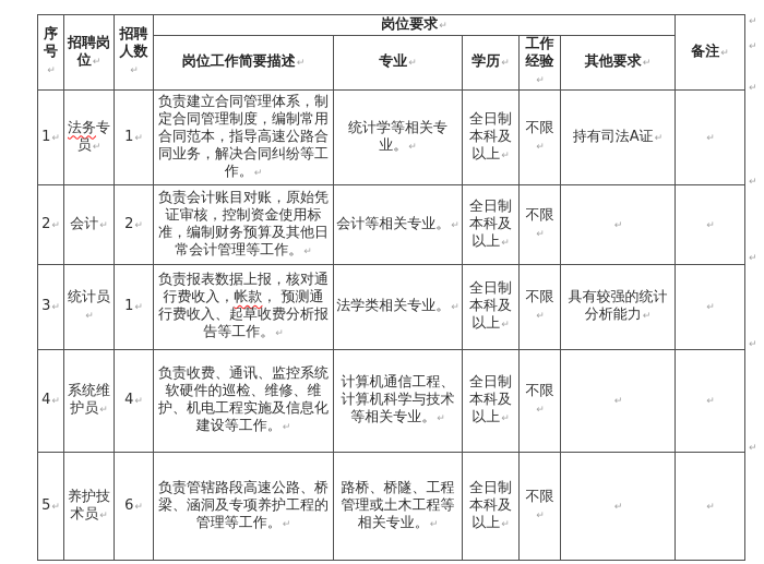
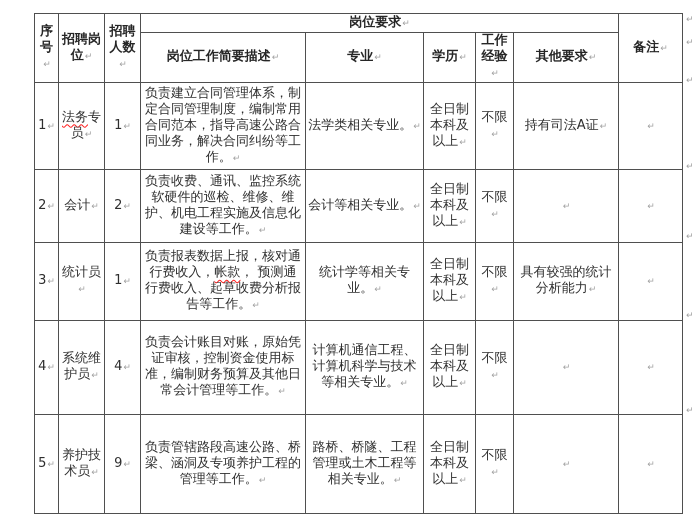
  序号↵	招聘岗位↵	招聘人数↵	岗位要求↵	备注↵
  岗位工作简要描述↵	专业↵	学历↵	工作经验↵	其他要求↵
- 1↵	法务专员↵	1↵	负责建立合同管理体系，制定合同管理制度，编制常用合同范本，指导高速公路合同业务，解决合同纠纷等工作。↵	统计学等相关专业。↵	全日制本科及以上↵	不限↵	持有司法A证↵	↵
+ 1↵	法务专员↵	1↵	负责建立合同管理体系，制定合同管理制度，编制常用合同范本，指导高速公路合同业务，解决合同纠纷等工作。↵	法学类相关专业。↵	全日制本科及以上↵	不限↵	持有司法A证↵	↵
- 2↵	会计↵	2↵	负责会计账目对账，原始凭证审核，控制资金使用标准，编制财务预算及其他日常会计管理等工作。↵	会计等相关专业。↵	全日制本科及以上↵	不限↵	↵	↵
+ 2↵	会计↵	2↵	负责收费、通讯、监控系统软硬件的巡检、维修、维护、机电工程实施及信息化建设等工作。↵	会计等相关专业。↵	全日制本科及以上↵	不限↵	↵	↵
- 3↵	统计员↵	1↵	负责报表数据上报，核对通行费收入，帐款， 预测通行费收入、起草收费分析报告等工作。↵	法学类相关专业。↵	全日制本科及以上↵	不限↵	具有较强的统计分析能力↵	↵
+ 3↵	统计员↵	1↵	负责报表数据上报，核对通行费收入，帐款， 预测通行费收入、起草收费分析报告等工作。↵	统计学等相关专业。↵	全日制本科及以上↵	不限↵	具有较强的统计分析能力↵	↵
- 4↵	系统维护员↵	4↵	负责收费、通讯、监控系统软硬件的巡检、维修、维护、机电工程实施及信息化建设等工作。↵	计算机通信工程、计算机科学与技术等相关专业。↵	全日制本科及以上↵	不限↵	↵	↵
+ 4↵	系统维护员↵	4↵	负责会计账目对账，原始凭证审核，控制资金使用标准，编制财务预算及其他日常会计管理等工作。↵	计算机通信工程、计算机科学与技术等相关专业。↵	全日制本科及以上↵	不限↵	↵	↵
- 5↵	养护技术员↵	6↵	负责管辖路段高速公路、桥梁、涵洞及专项养护工程的管理等工作。↵	路桥、桥隧、工程管理或土木工程等相关专业。↵	全日制本科及以上↵	不限↵	↵	↵
+ 5↵	养护技术员↵	9↵	负责管辖路段高速公路、桥梁、涵洞及专项养护工程的管理等工作。↵	路桥、桥隧、工程管理或土木工程等相关专业。↵	全日制本科及以上↵	不限↵	↵	↵
  ↵
  ↵
  ↵
  ↵
  ↵
  ↵
  ↵
